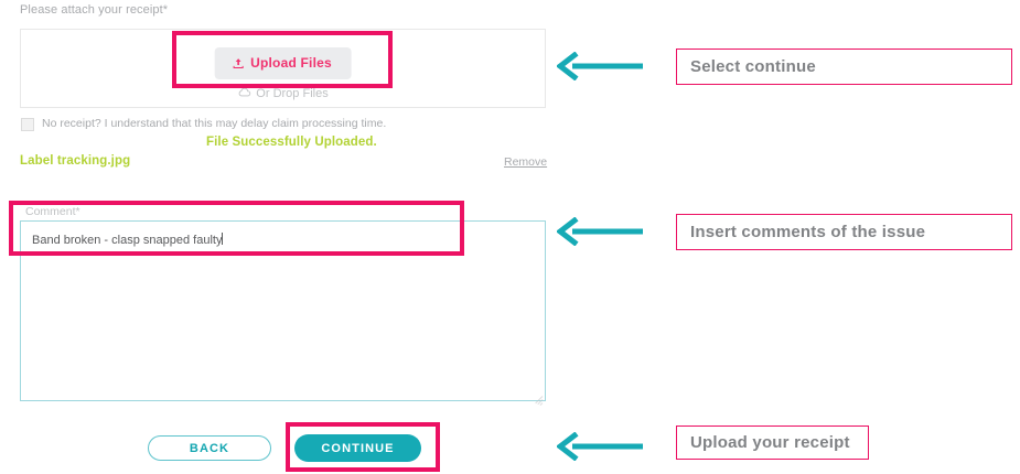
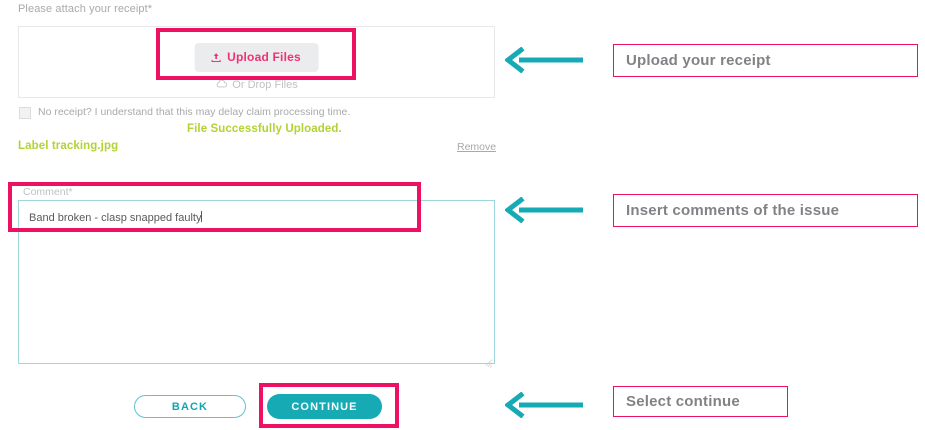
  Please attach your receipt*
  Upload Files
  Or Drop Files
  No receipt? I understand that this may delay claim processing time.
  File Successfully Uploaded.
  Label tracking.jpg
  Remove
  Comment*
  Band broken - clasp snapped faulty
  BACK
  CONTINUE
- Select continue
+ Upload your receipt
  Insert comments of the issue
- Upload your receipt
+ Select continue
